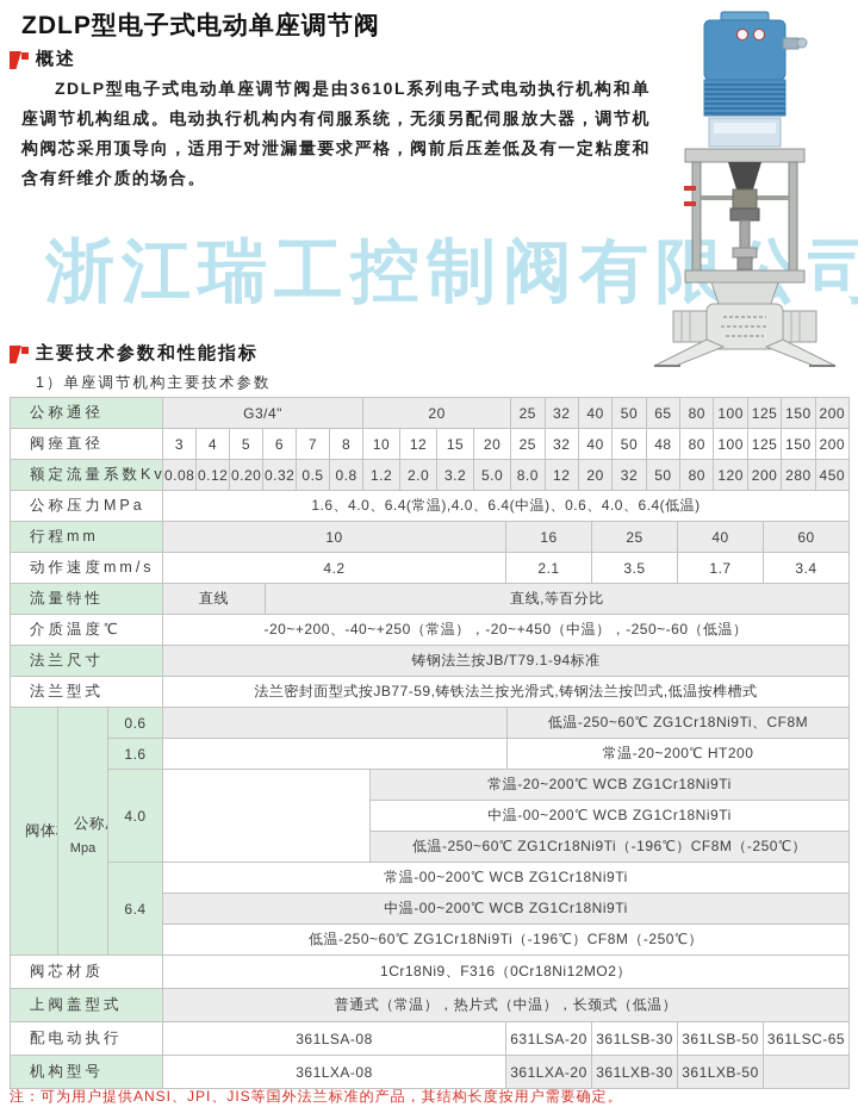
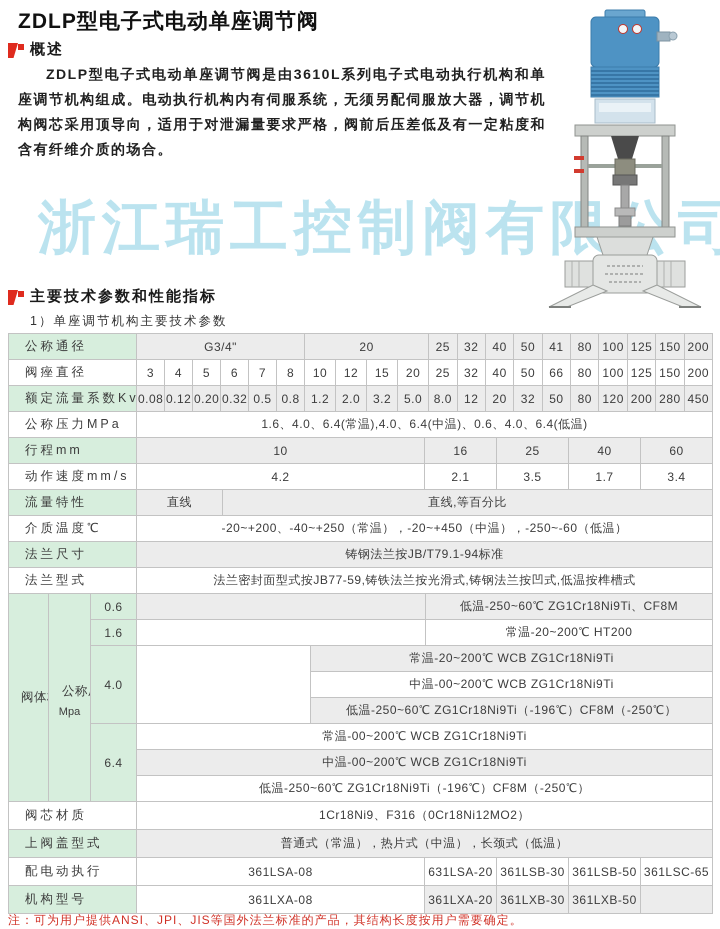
  ZDLP型电子式电动单座调节阀
  概述
  ZDLP型电子式电动单座调节阀是由3610L系列电子式电动执行机构和单座调节机构组成。电动执行机构内有伺服系统，无须另配伺服放大器，调节机构阀芯采用顶导向，适用于对泄漏量要求严格，阀前后压差低及有一定粘度和含有纤维介质的场合。
  浙江瑞工控制阀有司
  主要技术参数和性能指标
  1）单座调节机构主要技术参数
- 公称通径	G3/4"	20	25	32	40	50	65	80	100	125	150	200
+ 公称通径	G3/4"	20	25	32	40	50	41	80	100	125	150	200
- 阀痤直径	3	4	5	6	7	8	10	12	15	20	25	32	40	50	48	80	100	125	150	200
+ 阀痤直径	3	4	5	6	7	8	10	12	15	20	25	32	40	50	66	80	100	125	150	200
  额定流量系数Kv	0.08	0.12	0.20	0.32	0.5	0.8	1.2	2.0	3.2	5.0	8.0	12	20	32	50	80	120	200	280	450
  公称压力MPa	1.6、4.0、6.4(常温),4.0、6.4(中温)、0.6、4.0、6.4(低温)
  行程mm	10	16	25	40	60
  动作速度mm/s	4.2	2.1	3.5	1.7	3.4
  流量特性	直线	直线,等百分比
  介质温度℃	-20~+200、-40~+250（常温），-20~+450（中温），-250~-60（低温）
  法兰尺寸	铸钢法兰按JB/T79.1-94标准
  法兰型式	法兰密封面型式按JB77-59,铸铁法兰按光滑式,铸钢法兰按凹式,低温按榫槽式
  阀体	公称 Mpa	0.6		低温-250~60℃ ZG1Cr18Ni9Ti、CF8M
  1.6		常温-20~200℃ HT200
  4.0		常温-20~200℃ WCB ZG1Cr18Ni9Ti
  中温-00~200℃ WCB ZG1Cr18Ni9Ti
  低温-250~60℃ ZG1Cr18Ni9Ti（-196℃）CF8M（-250℃）
  6.4	常温-00~200℃ WCB ZG1Cr18Ni9Ti
  中温-00~200℃ WCB ZG1Cr18Ni9Ti
  低温-250~60℃ ZG1Cr18Ni9Ti（-196℃）CF8M（-250℃）
  阀芯材质	1Cr18Ni9、F316（0Cr18Ni12MO2）
  上阀盖型式	普通式（常温），热片式（中温），长颈式（低温）
  配电动执行	361LSA-08	631LSA-20	361LSB-30	361LSB-50	361LSC-65
  机构型号	361LXA-08	361LXA-20	361LXB-30	361LXB-50
  注：可为用户提供ANSI、JPI、JIS等国外法兰标准的产品，其结构长度按用户需要确定。
